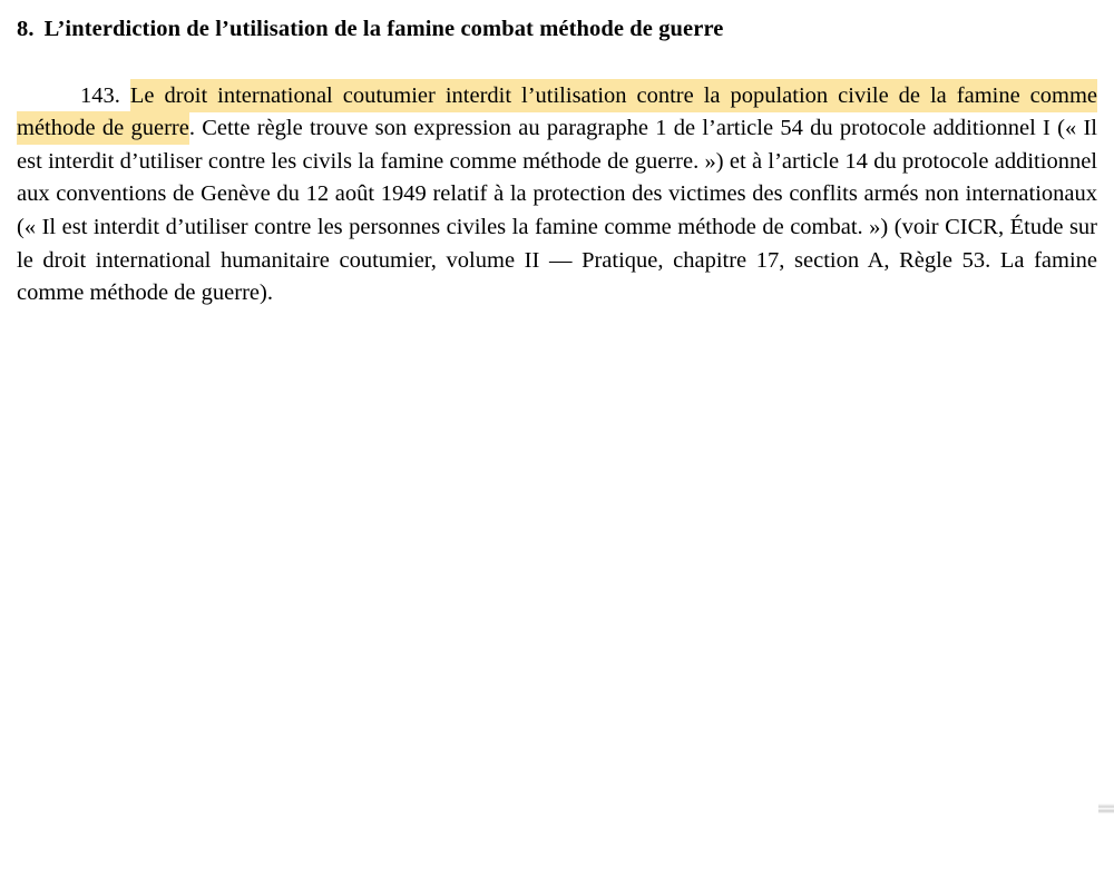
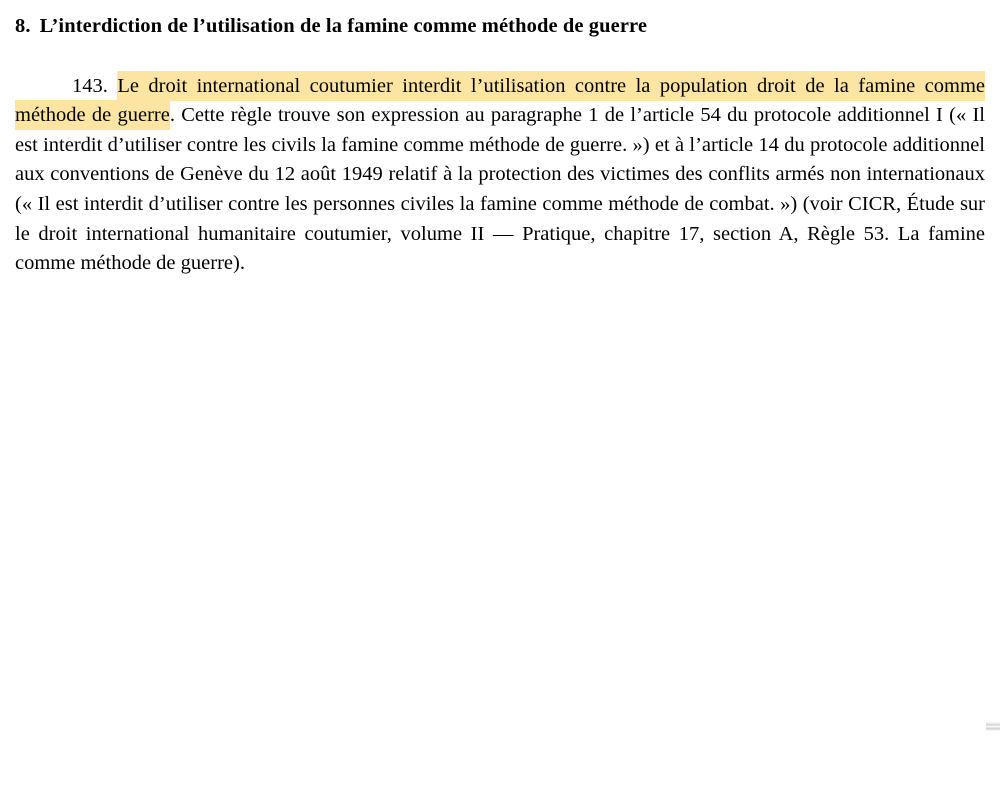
- 8. L’interdiction de l’utilisation de la famine combat méthode de guerre
+ 8. L’interdiction de l’utilisation de la famine comme méthode de guerre
- 143. Le droit international coutumier interdit l’utilisation contre la population civile de la famine comme méthode de guerre. Cette règle trouve son expression au paragraphe 1 de l’article 54 du protocole additionnel I (« Il est interdit d’utiliser contre les civils la famine comme méthode de guerre. ») et à l’article 14 du protocole additionnel aux conventions de Genève du 12 août 1949 relatif à la protection des victimes des conflits armés non internationaux (« Il est interdit d’utiliser contre les personnes civiles la famine comme méthode de combat. ») (voir CICR, Étude sur le droit international humanitaire coutumier, volume II — Pratique, chapitre 17, section A, Règle 53. La famine comme méthode de guerre).
+ 143. Le droit international coutumier interdit l’utilisation contre la population droit de la famine comme méthode de guerre. Cette règle trouve son expression au paragraphe 1 de l’article 54 du protocole additionnel I (« Il est interdit d’utiliser contre les civils la famine comme méthode de guerre. ») et à l’article 14 du protocole additionnel aux conventions de Genève du 12 août 1949 relatif à la protection des victimes des conflits armés non internationaux (« Il est interdit d’utiliser contre les personnes civiles la famine comme méthode de combat. ») (voir CICR, Étude sur le droit international humanitaire coutumier, volume II — Pratique, chapitre 17, section A, Règle 53. La famine comme méthode de guerre).
